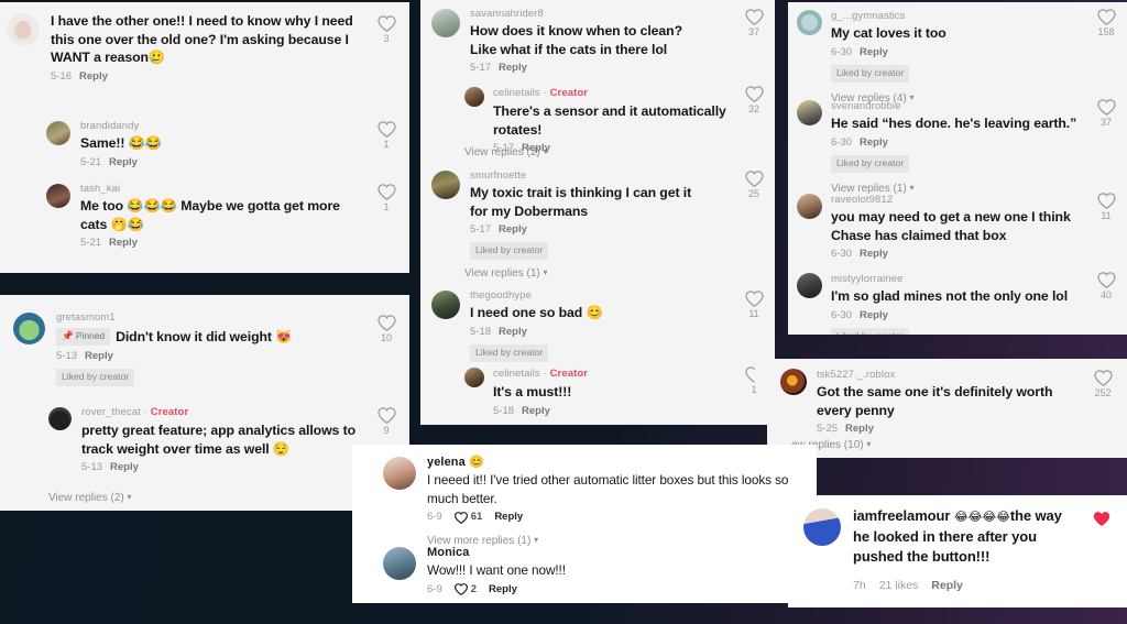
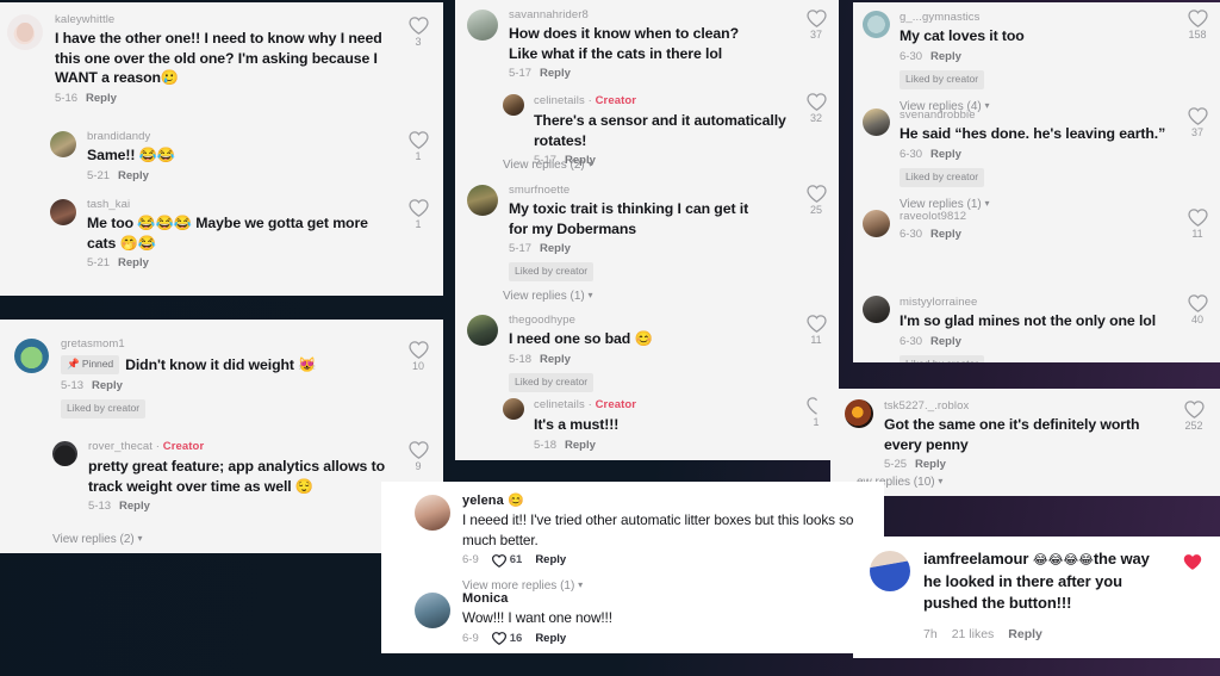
+ kaleywhittle
  I have the other one!! I need to know why I need this one over the old one? I'm asking because I WANT a reason🥲
  5-16
  Reply
  3
  brandidandy
  Same!! 😂😂
  5-21
  Reply
  1
  tash_kai
  Me too 😂😂😂 Maybe we gotta get more cats 🤭😂
  5-21
  Reply
  1
  gretasmom1
  📌 Pinned Didn't know it did weight 😻
  5-13
  Reply
  Liked by creator
  10
  rover_thecat · Creator
  pretty great feature; app analytics allows to track weight over time as well 😌
  5-13
  Reply
  9
  View replies (2) ▾
  savannahrider8
  How does it know when to clean? Like what if the cats in there lol
  5-17
  Reply
  37
  celinetails · Creator
  There's a sensor and it automatically rotates!
  5-17
  Reply
  32
  View replies (2) ▾
  smurfnoette
  My toxic trait is thinking I can get it for my Dobermans
  5-17
  Reply
  Liked by creator
  25
  View replies (1) ▾
  thegoodhype
  I need one so bad 😊
  5-18
  Reply
  Liked by creator
  11
  celinetails · Creator
  It's a must!!!
  5-18
  Reply
  1
  g_...gymnastics
  My cat loves it too
  6-30
  Reply
  Liked by creator
  View replies (4) ▾
  158
  svenandrobbie
  He said “hes done. he's leaving earth.”
  6-30
  Reply
  Liked by creator
  View replies (1) ▾
  37
  raveolot9812
- you may need to get a new one I think Chase has claimed that box
  6-30
  Reply
  11
  mistyylorrainee
  I'm so glad mines not the only one lol
  6-30
  Reply
  40
  tsk5227._.roblox
  Got the same one it's definitely worth every penny
  5-25
  Reply
  252
  plies (10) ▾
  yelena 😊
  I neeed it!! I've tried other automatic litter boxes but this looks so much better.
  6-9
  61
  Reply
  View more replies (1) ▾
  Monica
  Wow!!! I want one now!!!
  6-9
- 2
+ 16
  Reply
  iamfreelamour 😂😂😂😂the way he looked in there after you pushed the button!!!
  7h
  21 likes
  Reply
